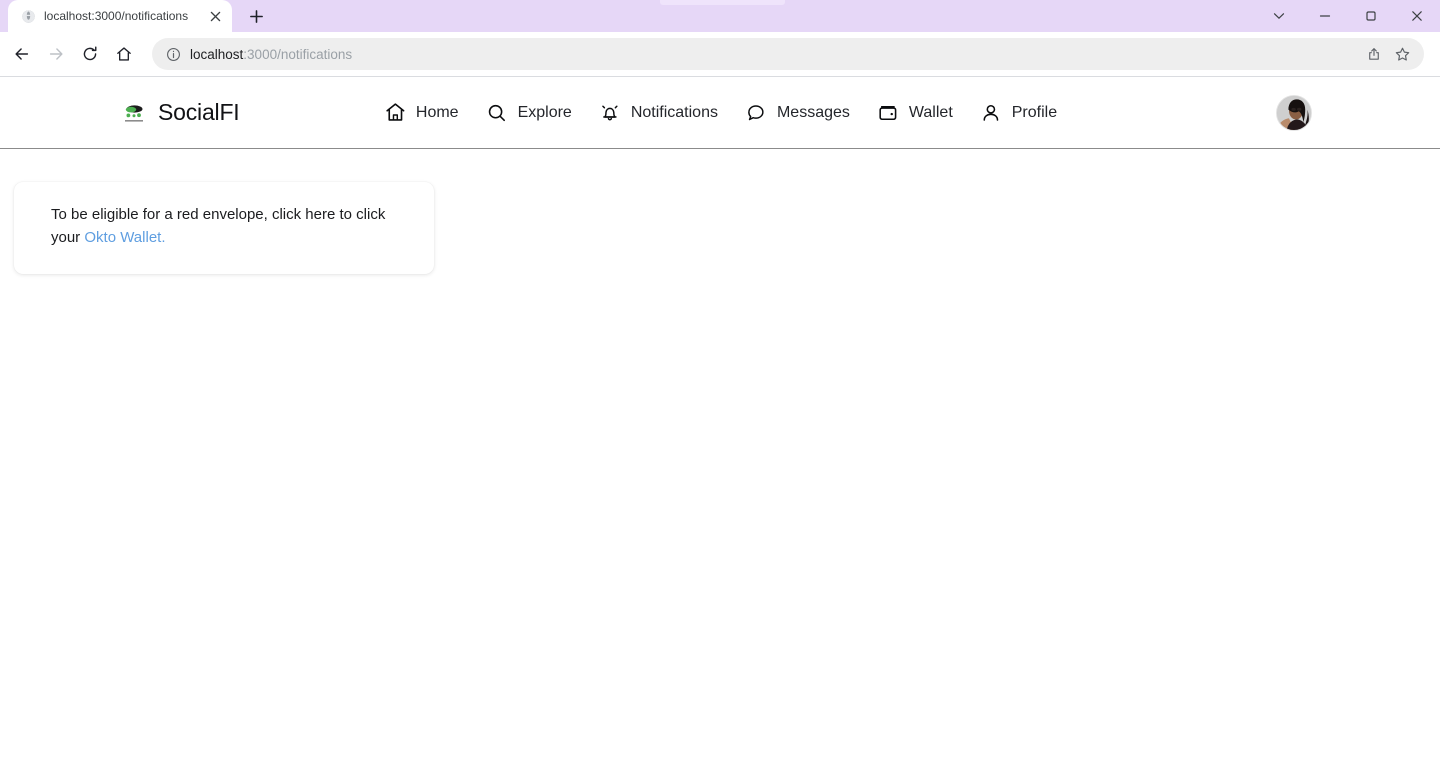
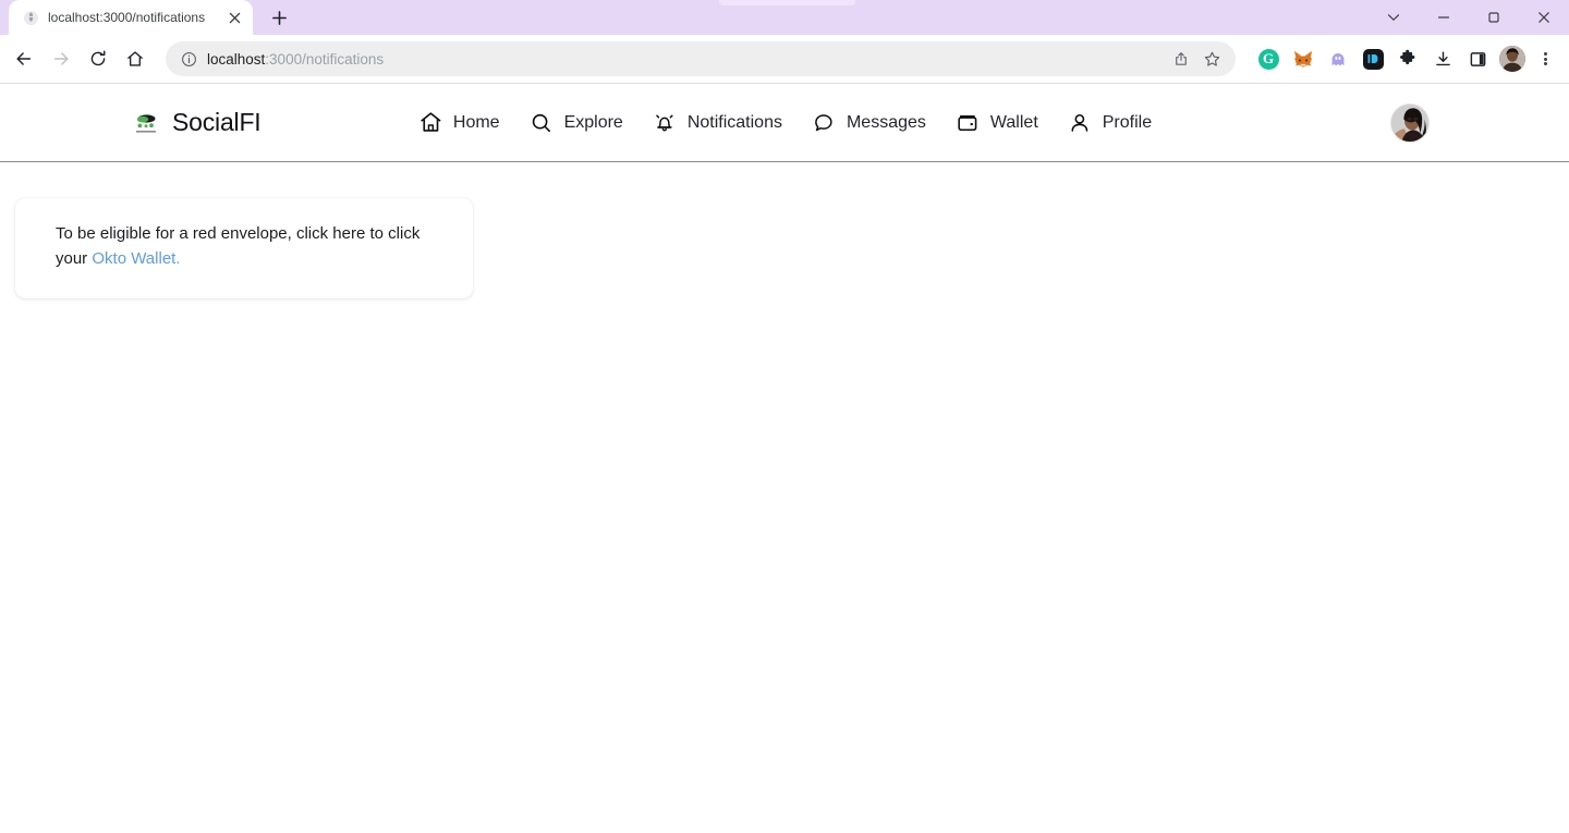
  localhost:3000/notifications
  localhost:3000/notifications
+ G
  SocialFI
  Home
  Explore
  Notifications
  Messages
  Wallet
  Profile
  To be eligible for a red envelope, click here to click your Okto Wallet.
